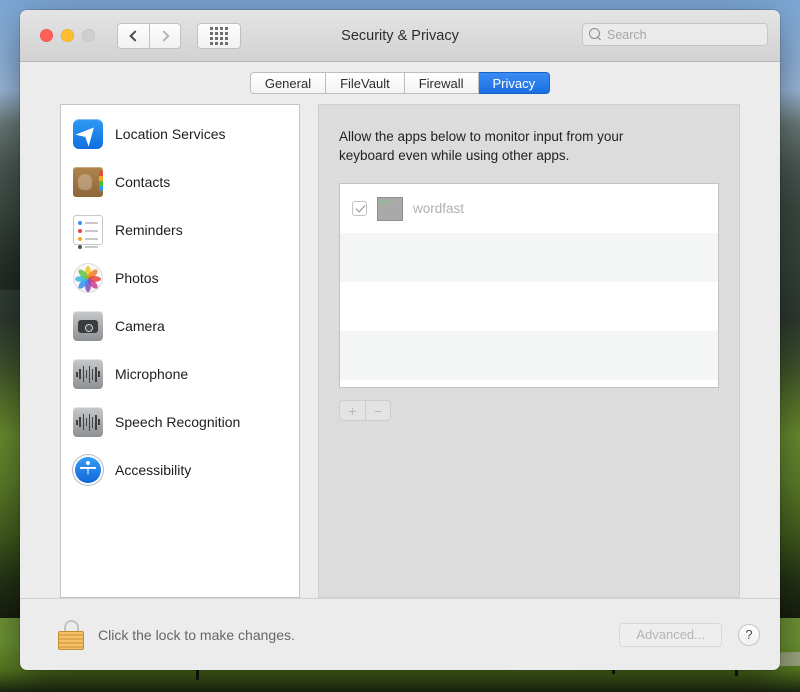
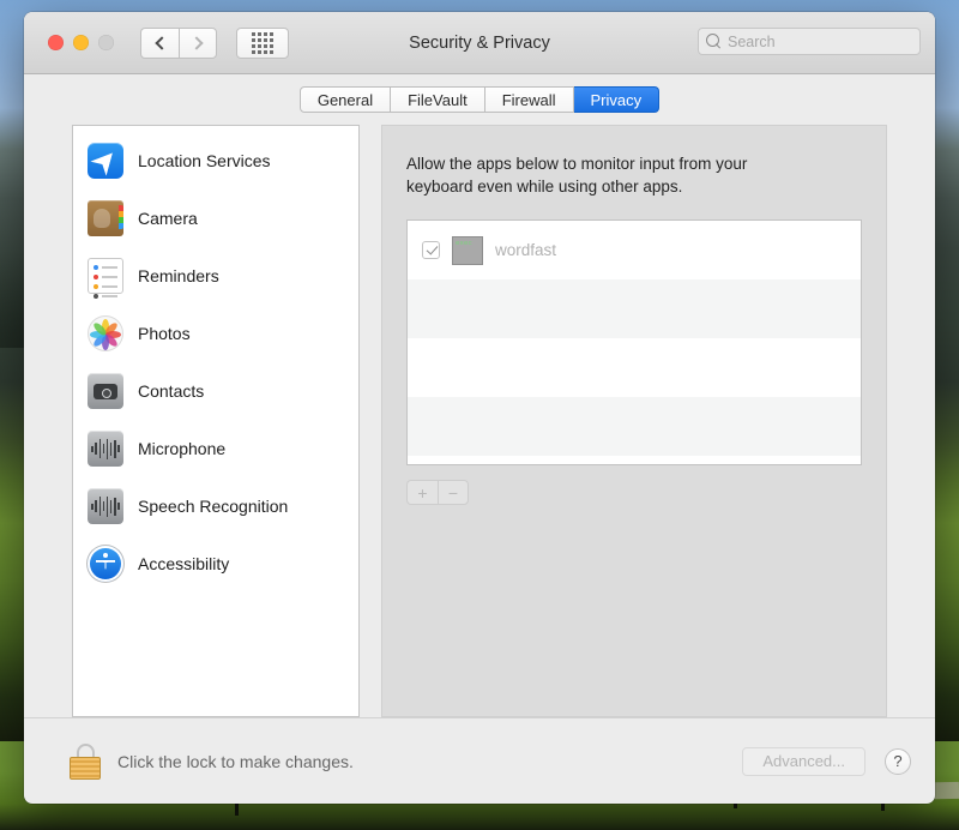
  Security & Privacy
  Search
  General
  FileVault
  Firewall
  Privacy
  Location Services
- Contacts
+ Camera
  Reminders
  Photos
- Camera
+ Contacts
  Microphone
  Speech Recognition
  Accessibility
  Allow the apps below to monitor input from your keyboard even while using other apps.
  wordfast
  +
  −
  Click the lock to make changes.
  Advanced...
  ?
